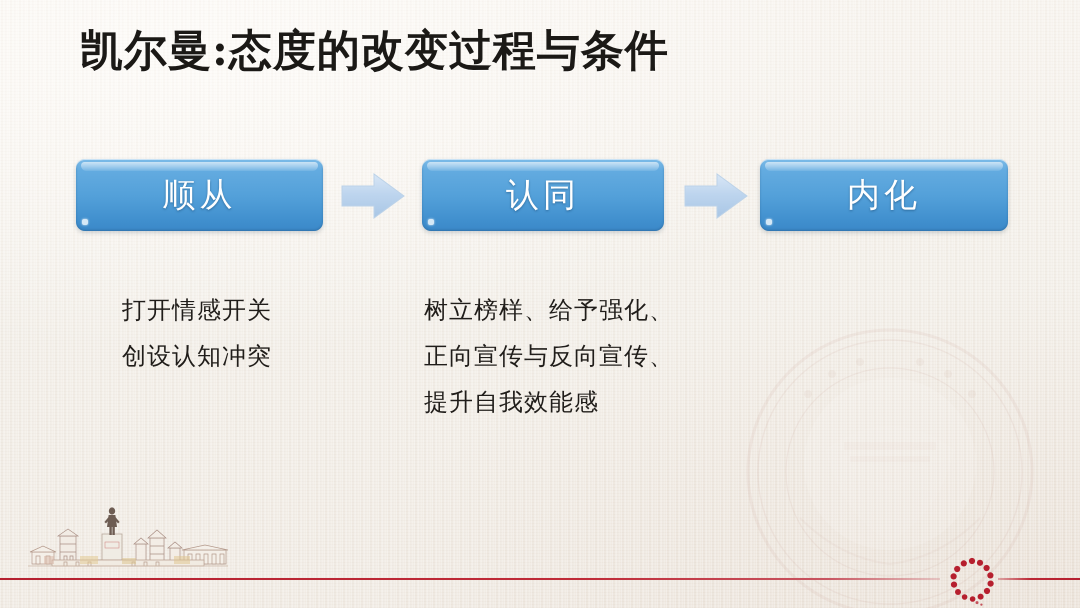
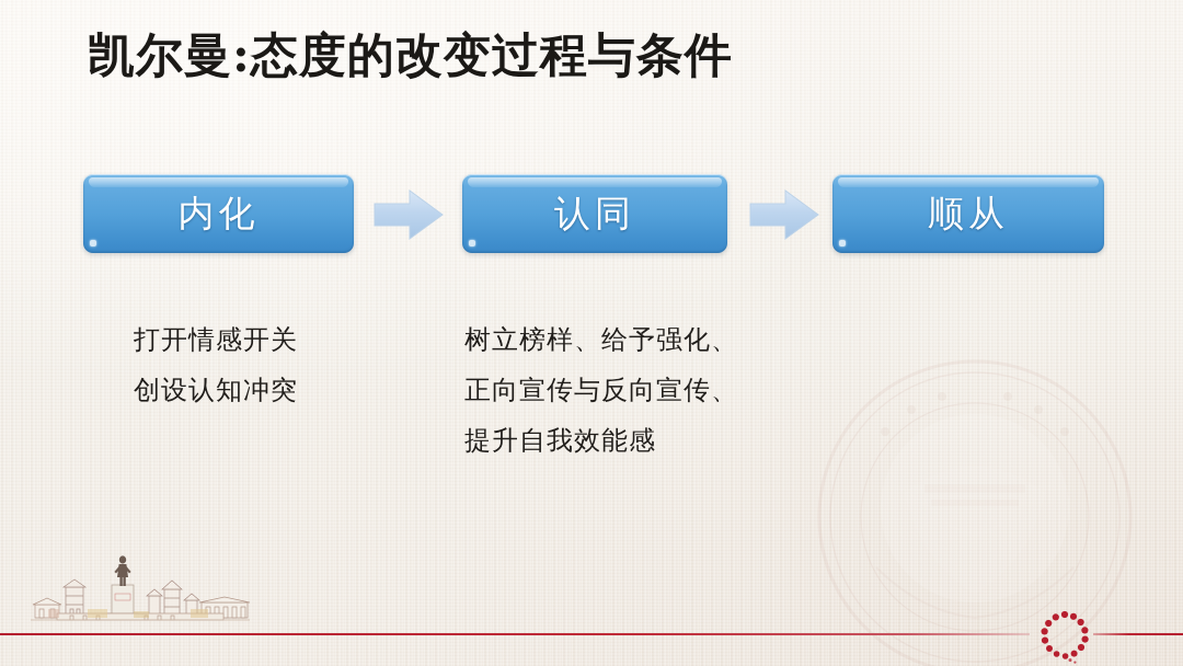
  凯尔曼:态度的改变过程与条件
- 顺从
+ 内化
  认同
- 内化
+ 顺从
  打开情感开关
  创设认知冲突
  树立榜样、给予强化、
  正向宣传与反向宣传、
  提升自我效能感
